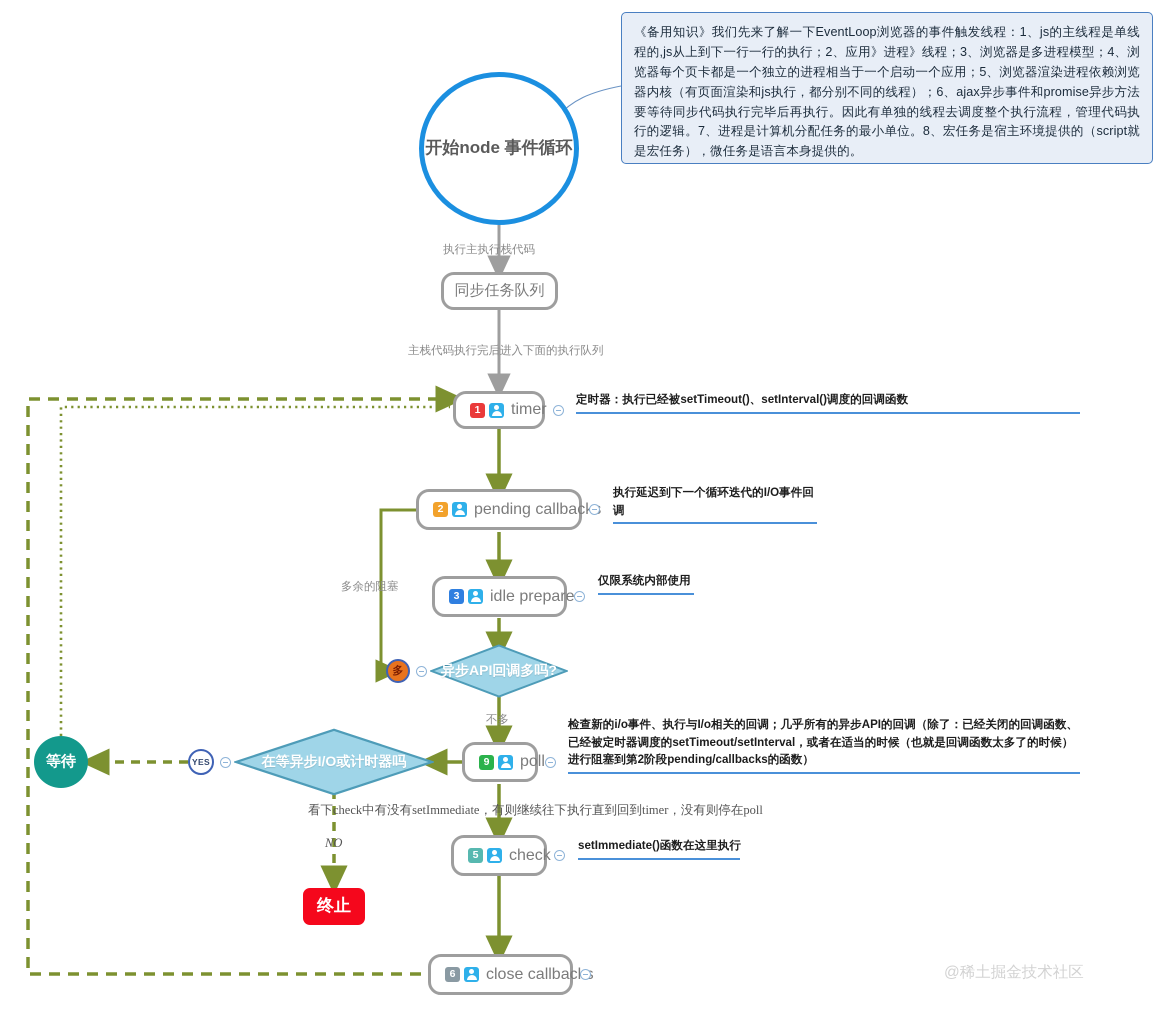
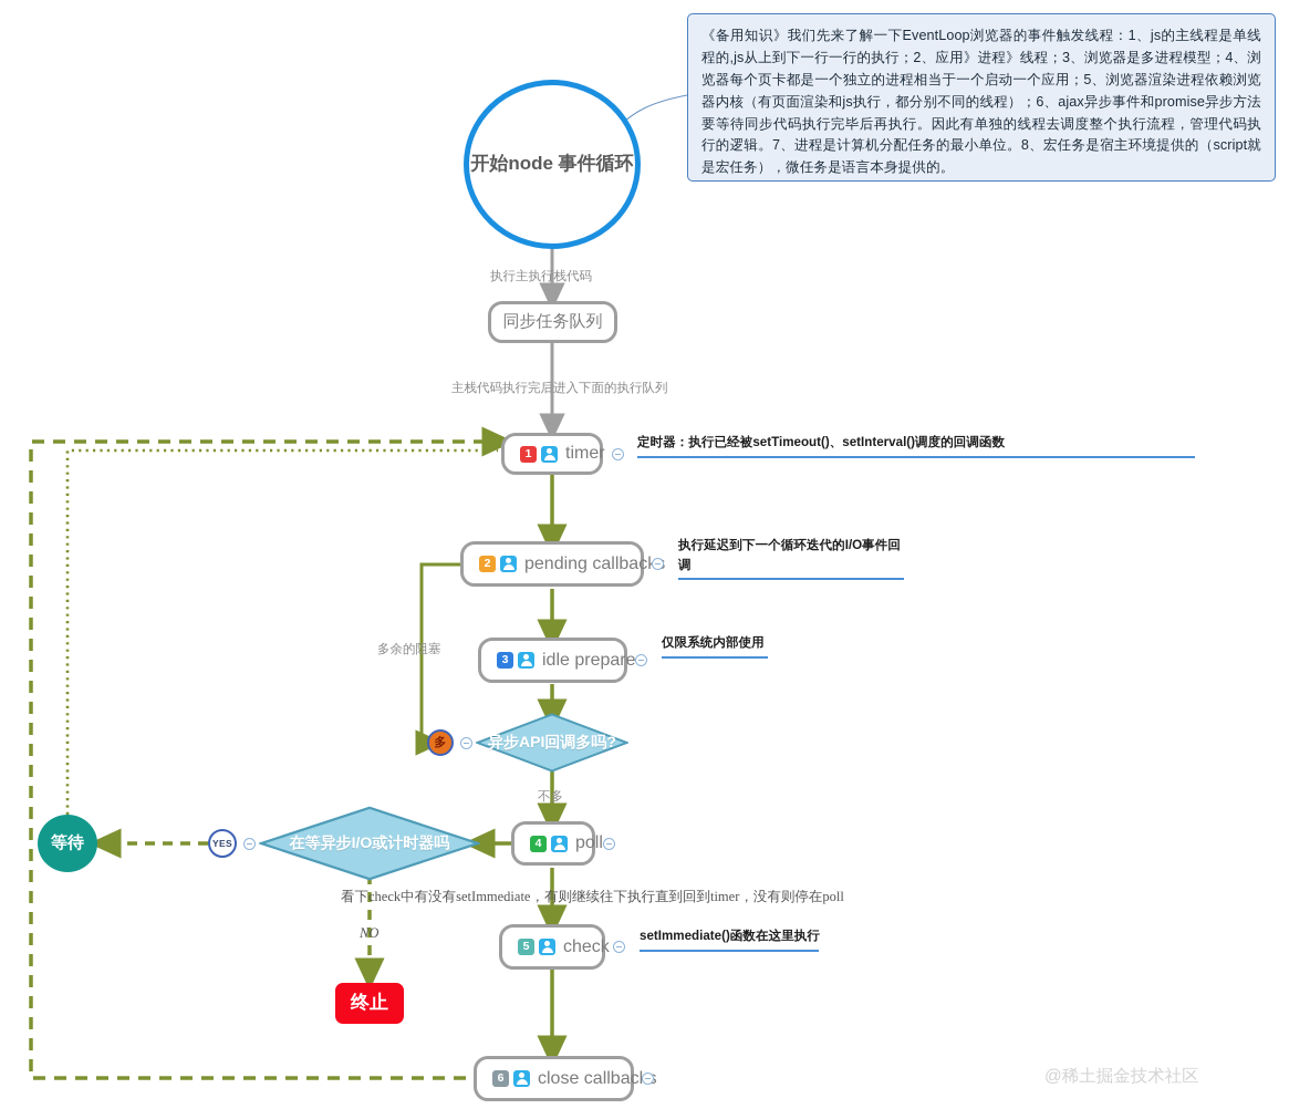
  《备用知识》我们先来了解一下EventLoop浏览器的事件触发线程：1、js的主线程是单线程的,js从上到下一行一行的执行；2、应用》进程》线程；3、浏览器是多进程模型；4、浏览器每个页卡都是一个独立的进程相当于一个启动一个应用；5、浏览器渲染进程依赖浏览器内核（有页面渲染和js执行，都分别不同的线程）；6、ajax异步事件和promise异步方法要等待同步代码执行完毕后再执行。因此有单独的线程去调度整个执行流程，管理代码执行的逻辑。7、进程是计算机分配任务的最小单位。8、宏任务是宿主环境提供的（script就是宏任务），微任务是语言本身提供的。
  开始node 事件循环
  执行主执行栈代码
  同步任务队列
  主栈代码执行完后进入下面的执行队列
  1
  timer
  定时器：执行已经被setTimeout()、setInterval()调度的回调函数
  2
  pending callbac
  执行延迟到下一个循环迭代的I/O事件回调
  多余的阻塞
  3
  idle prepare
  仅限系统内部使用
  多
  异步API回调多吗?
  不多
  等待
  YES
  在等异步I/O或计时器吗
- 9
+ 4
  poll
- 检查新的i/o事件、执行与I/o相关的回调；几乎所有的异步API的回调（除了：已经关闭的回调函数、已经被定时器调度的setTimeout/setInterval，或者在适当的时候（也就是回调函数太多了的时候）进行阻塞到第2阶段pending/callbacks的函数）
  看下check中有没有setImmediate，有则继续往下执行直到回到timer，没有则停在poll
  NO
  终止
  5
  check
  setImmediate()函数在这里执行
  6
  close callbac
  @稀土掘金技术社区
